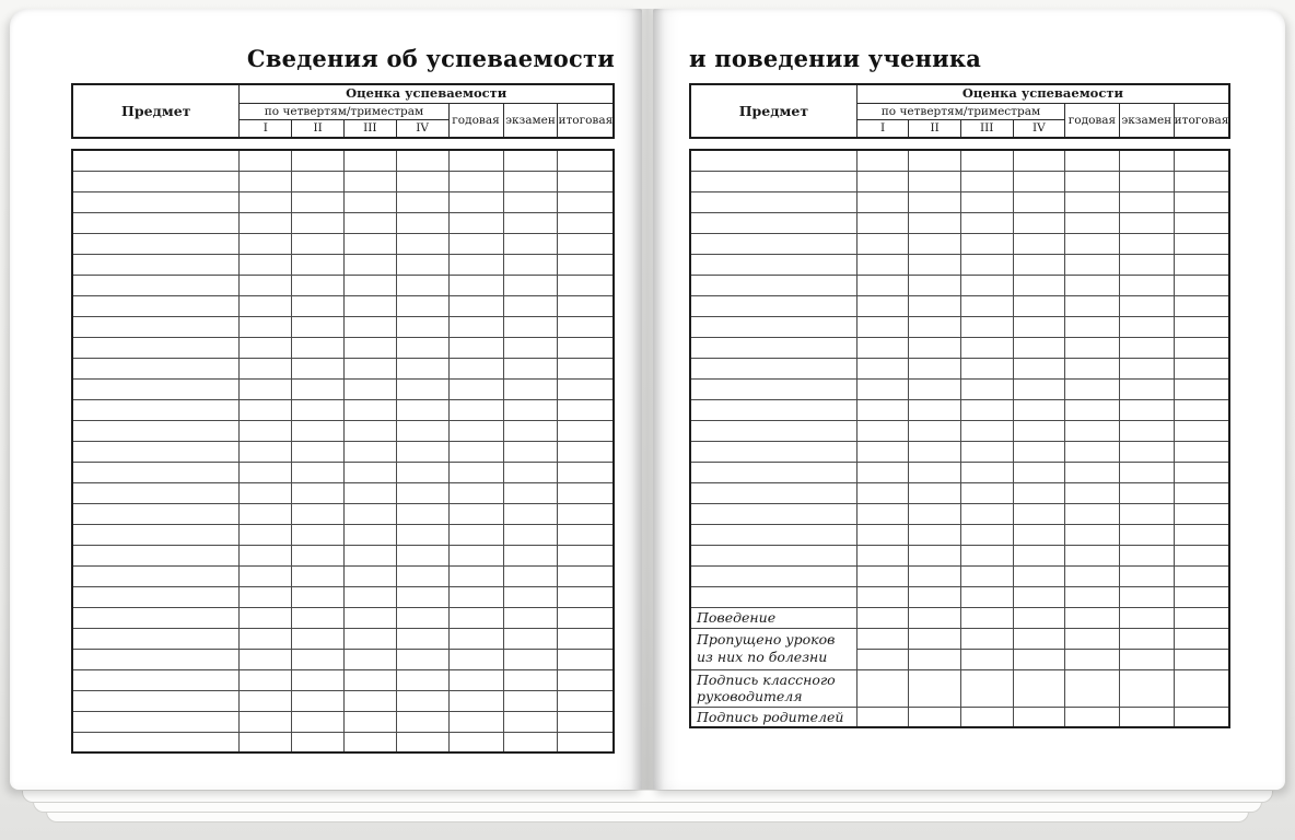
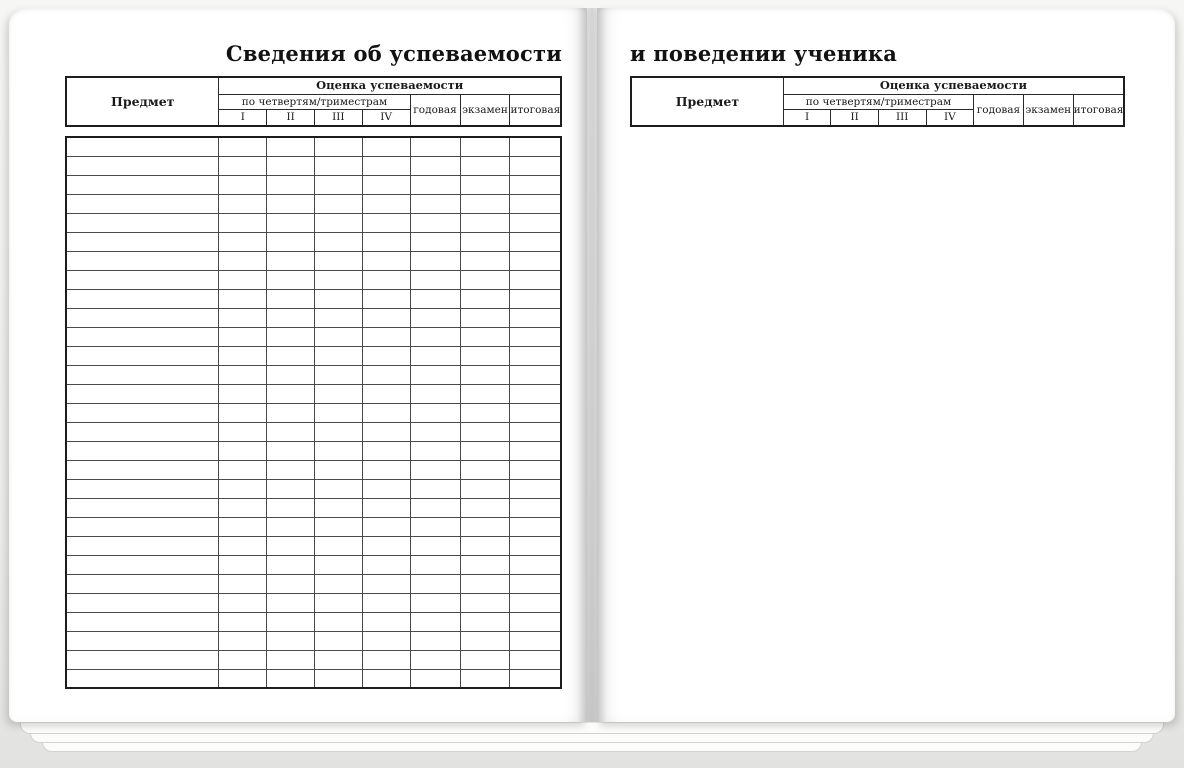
  Сведения об успеваемости
  Предмет	Оценка успеваемости
  по четвертям/триместрам	годовая	экзамен	итоговая
  I	II	III	IV
  и поведении ученика
  Предмет	Оценка успеваемости
  по четвертям/триместрам	годовая	экзамен	итоговая
  I	II	III	IV
- Поведение
- Пропущено уроков из них по болезни
- Подпись классного руководителя
- Подпись родителей
